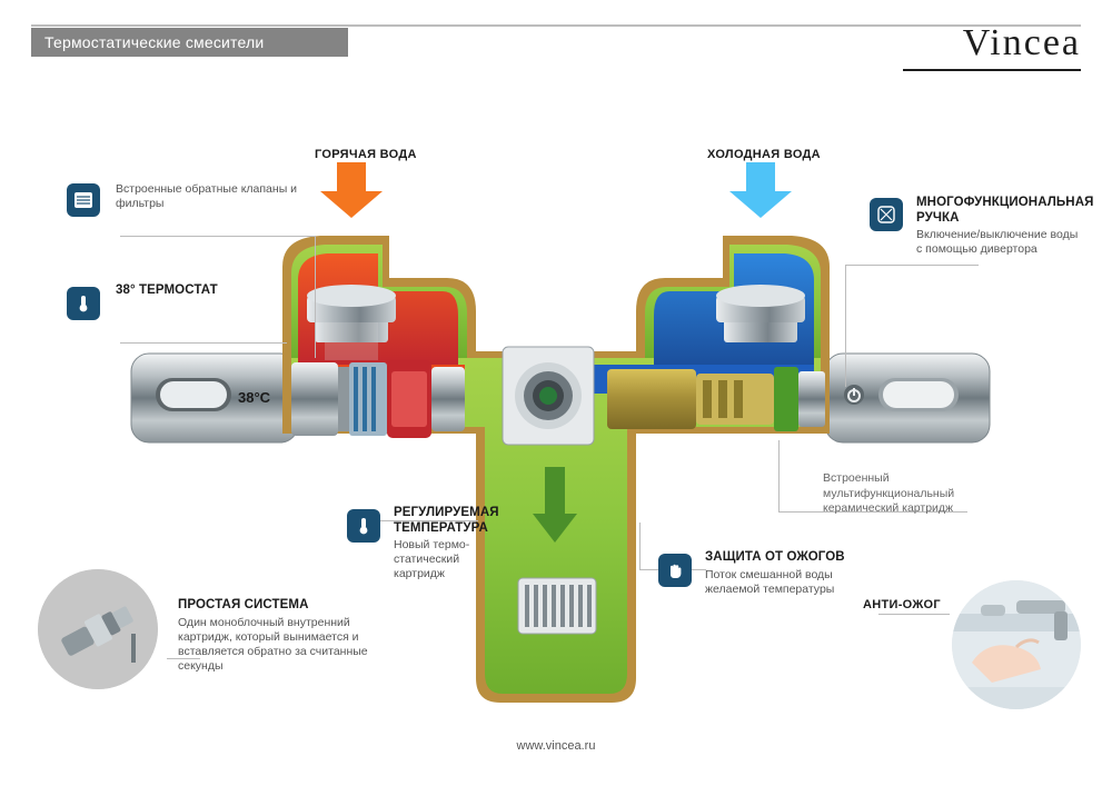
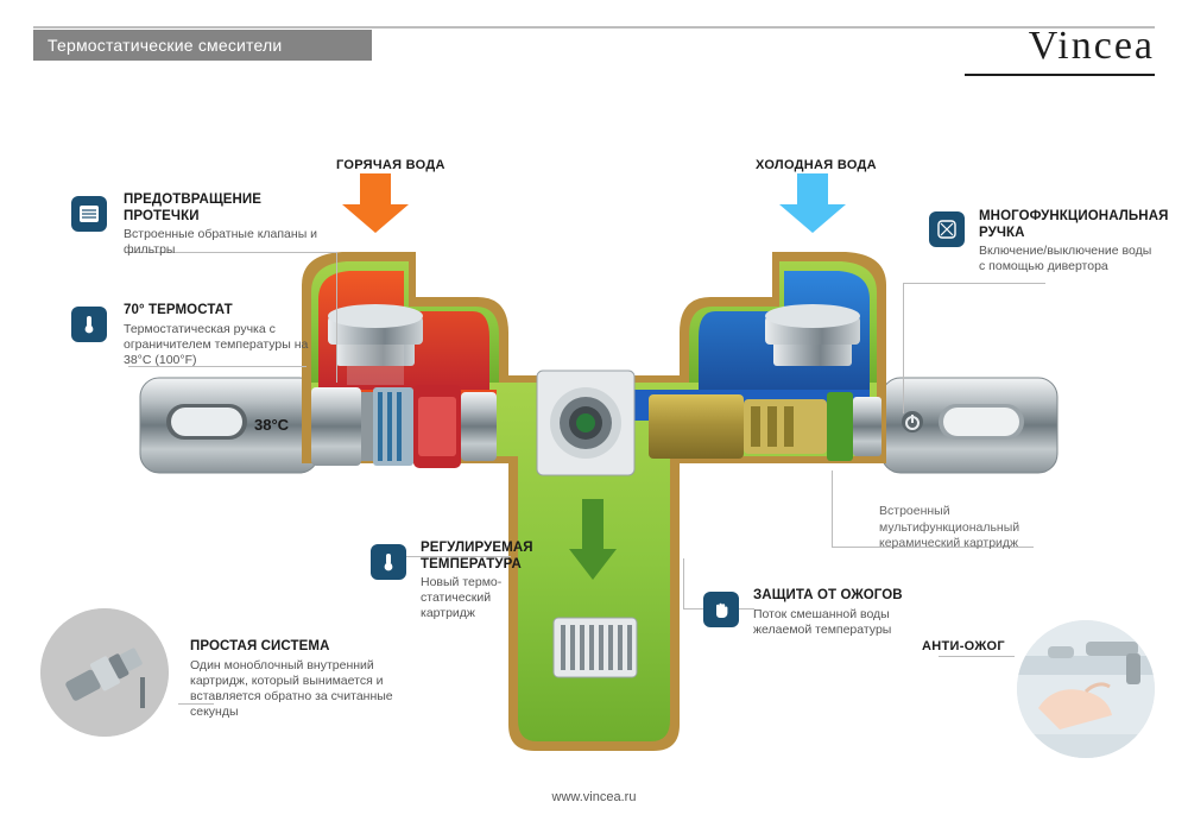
  Термостатические смесители
  Vincea
  38°C
  ГОРЯЧАЯ ВОДА
  ХОЛОДНАЯ ВОДА
+ ПРЕДОТВРАЩЕНИЕ ПРОТЕЧКИ
  Встроенные обратные клапаны и фильтры
- 38° ТЕРМОСТАТ
+ 70° ТЕРМОСТАТ
+ Термостатическая ручка с ограничителем температуры на 38°С (100°F)
  МНОГОФУНКЦИОНАЛЬНАЯ РУЧКА
  Включение/выключение воды с помощью дивертора
  РЕГУЛИРУЕМАЯ ТЕМПЕРАТУРА
  Новый термо-статический картридж
  ЗАЩИТА ОТ ОЖОГОВ
  Поток смешанной воды желаемой температуры
  ПРОСТАЯ СИСТЕМА
  Один моноблочный внутренний картридж, который вынимается и вставляется обратно за считанные секунды
  Встроенный мультифункциональный керамический картридж
  АНТИ-ОЖОГ
  www.vincea.ru
